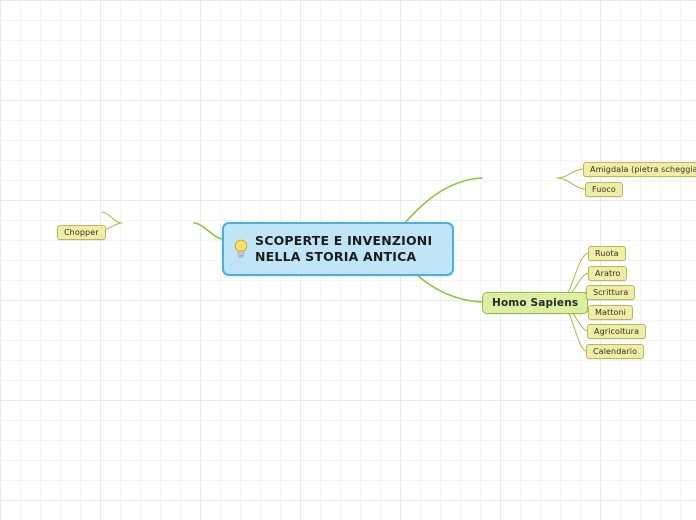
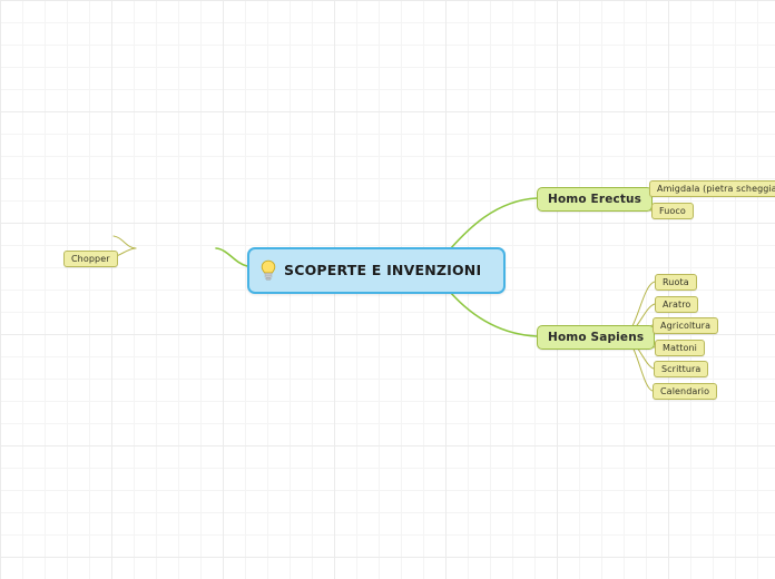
  SCOPERTE E INVENZIONI
- NELLA STORIA ANTICA
  Chopper
+ Homo Erectus
  Amigdala (pietra scheggia
  Fuoco
  Homo Sapiens
  Ruota
  Aratro
- Scrittura
+ Agricoltura
  Mattoni
- Agricoltura
+ Scrittura
  Calendario
